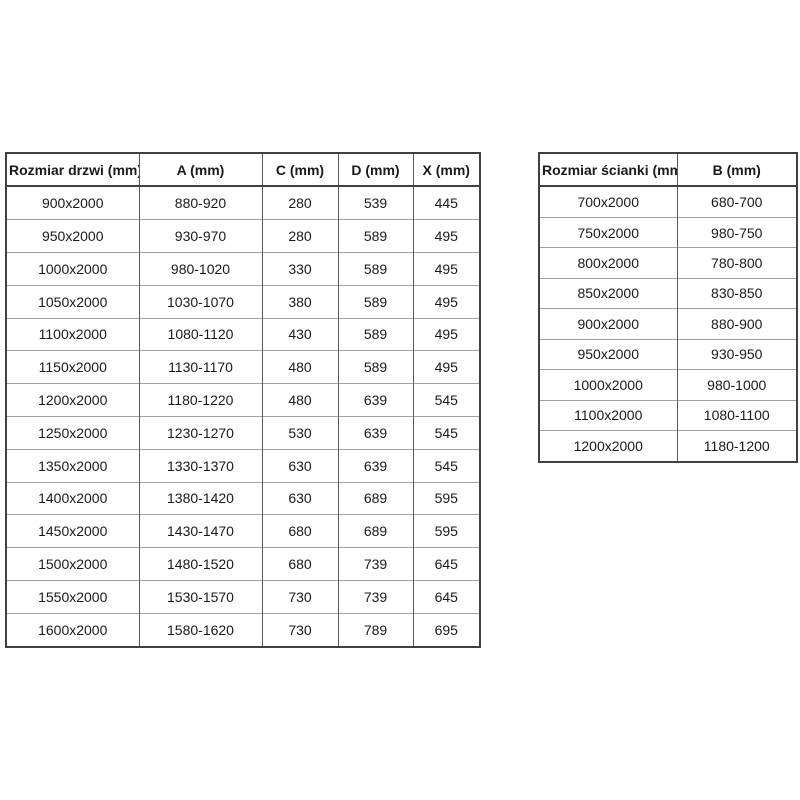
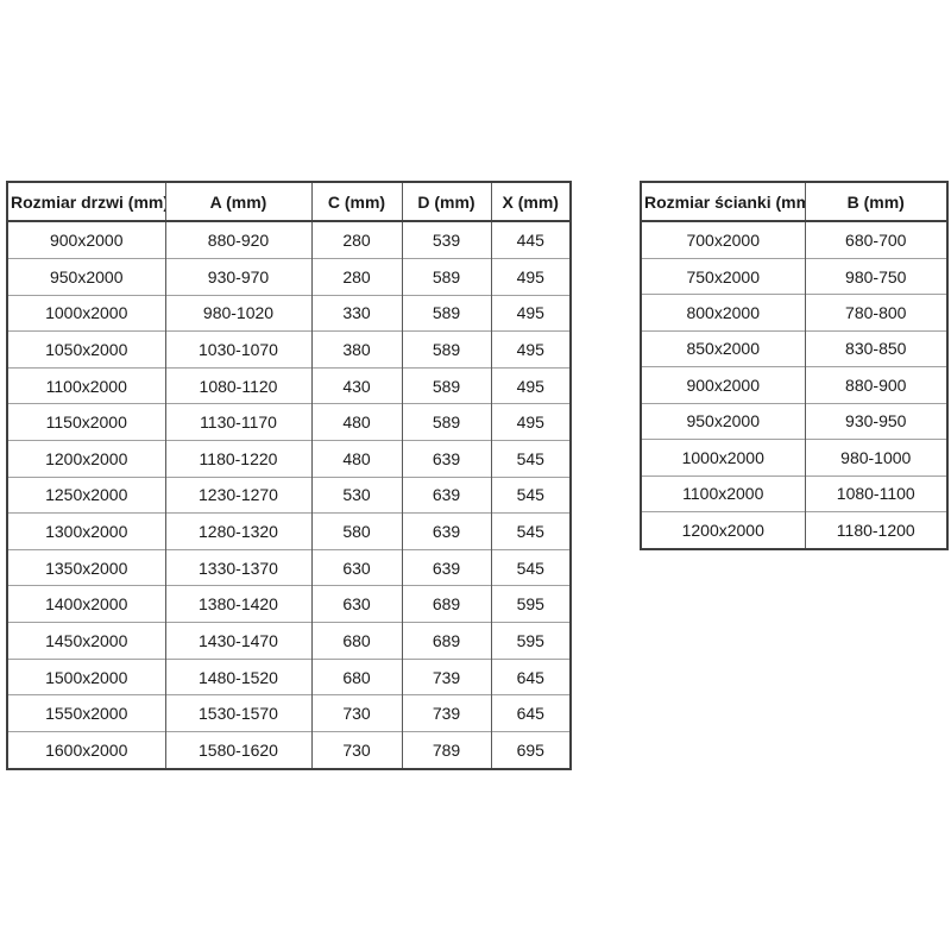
  Rozmiar drzwi (mm	A (mm)	C (mm)	D (mm)	X (mm)
  900x2000	880-920	280	539	445
  950x2000	930-970	280	589	495
  1000x2000	980-1020	330	589	495
  1050x2000	1030-1070	380	589	495
  1100x2000	1080-1120	430	589	495
  1150x2000	1130-1170	480	589	495
  1200x2000	1180-1220	480	639	545
  1250x2000	1230-1270	530	639	545
+ 1300x2000	1280-1320	580	639	545
  1350x2000	1330-1370	630	639	545
  1400x2000	1380-1420	630	689	595
  1450x2000	1430-1470	680	689	595
  1500x2000	1480-1520	680	739	645
  1550x2000	1530-1570	730	739	645
  1600x2000	1580-1620	730	789	695
  Rozmiar ścianki (mm	B (mm)
  700x2000	680-700
  750x2000	980-750
  800x2000	780-800
  850x2000	830-850
  900x2000	880-900
  950x2000	930-950
  1000x2000	980-1000
  1100x2000	1080-1100
  1200x2000	1180-1200
